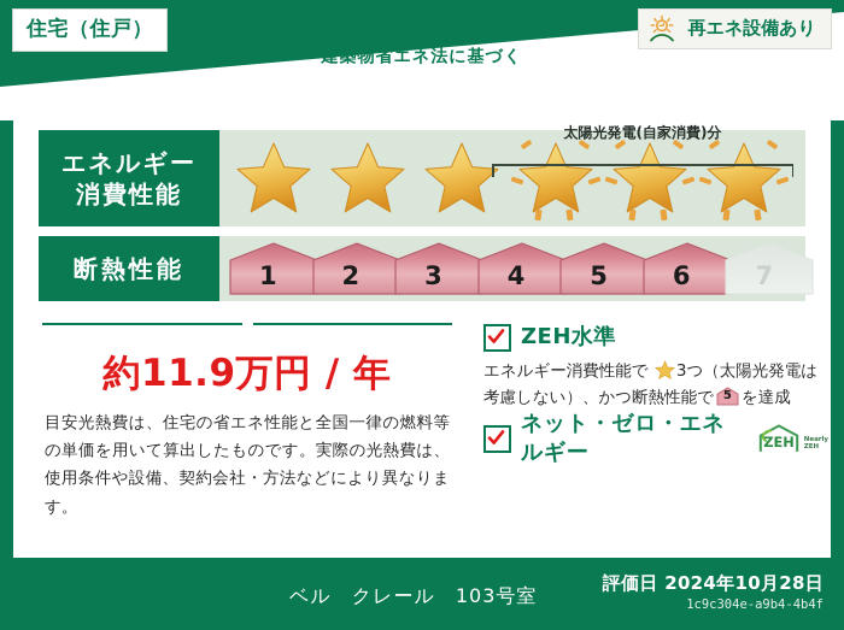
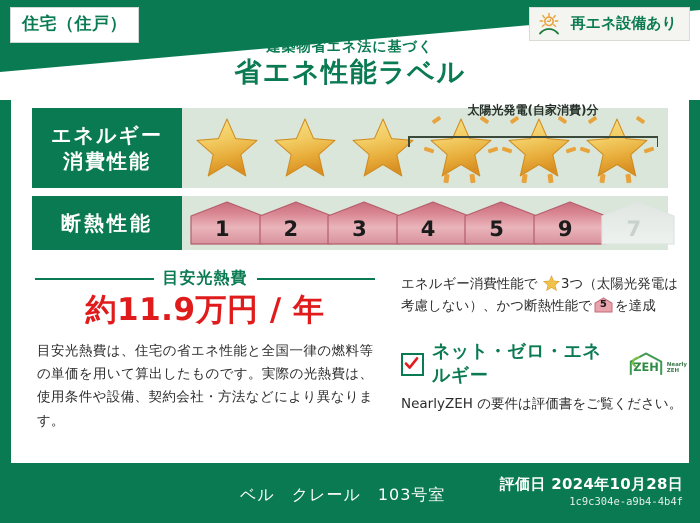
  住宅（住戸）
  再エネ設備あり
  建築物省エネ法に基づく
+ 省エネ性能ラベル
  エネルギー
  消費性能
  太陽光発電(自家消費)分
  断熱性能
  1
  2
  3
  4
  5
- 6
+ 9
  7
+ 目安光熱費
  約11.9万円 / 年
  目安光熱費は、住宅の省エネ性能と全国一律の燃料等の単価を用いて算出したものです。実際の光熱費は、使用条件や設備、契約会社・方法などにより異なります。
- ZEH水準
  エネルギー消費性能で 3つ（太陽光発電は考慮しない）、かつ断熱性能で
  5
  を達成
  ネット・ゼロ・エネルギー
  ZEH
+ NearlyZEH の要件は評価書をご覧ください。
  ベル クレール 103号室
  評価日 2024年10月28日
  1c9c304e-a9b4-4b4f
